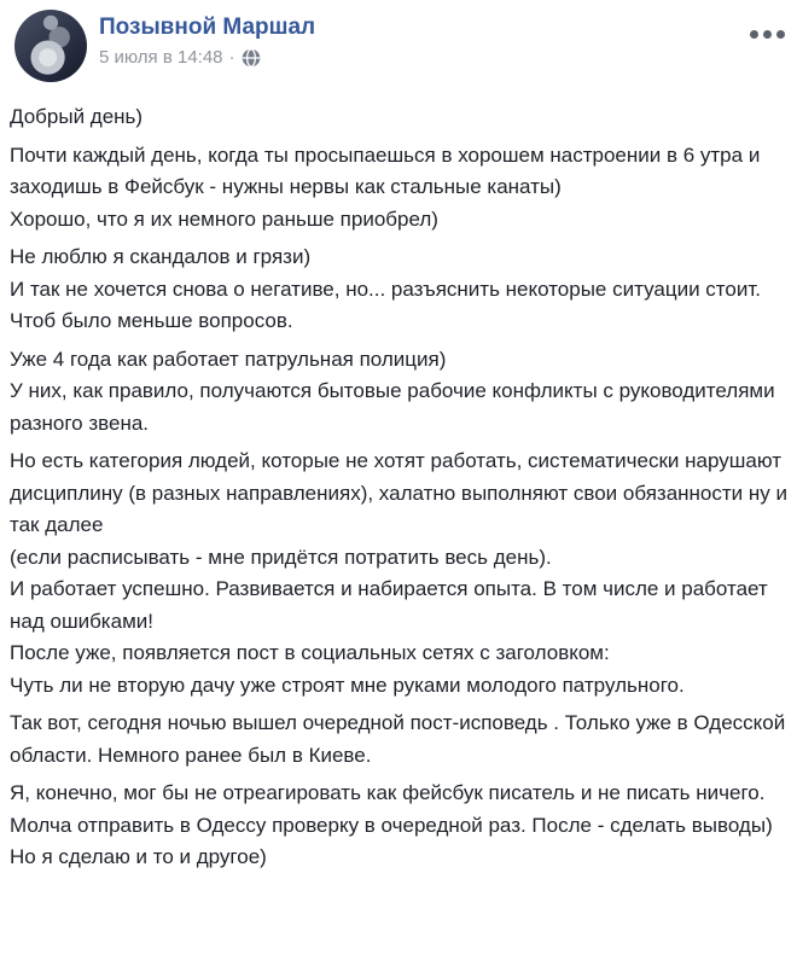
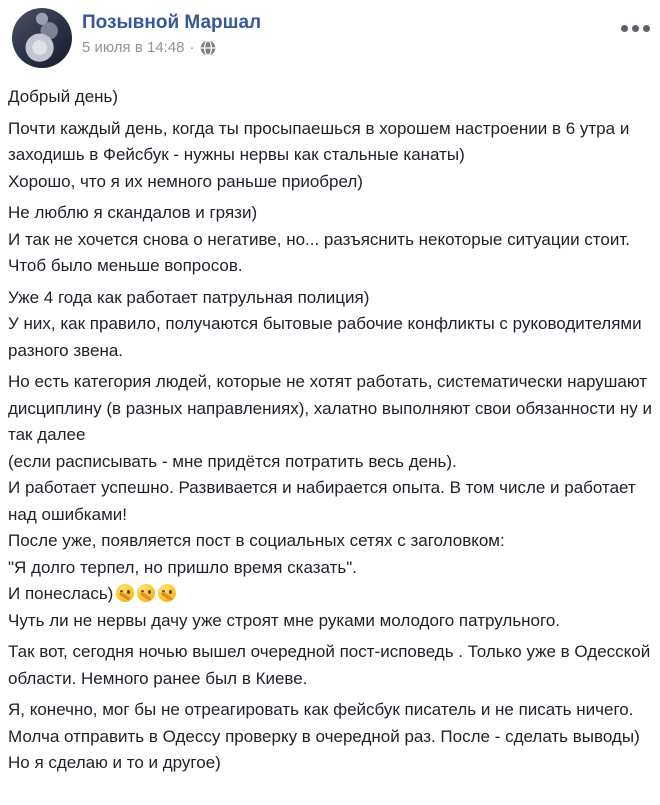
  Позывной Маршал
  5 июля в 14:48
  ·
  Добрый день)
  Почти каждый день, когда ты просыпаешься в хорошем настроении в 6 утра и заходишь в Фейсбук - нужны нервы как стальные канаты)
  Хорошо, что я их немного раньше приобрел)
  Не люблю я скандалов и грязи)
  И так не хочется снова о негативе, но... разъяснить некоторые ситуации стоит. Чтоб было меньше вопросов.
  Уже 4 года как работает патрульная полиция)
  У них, как правило, получаются бытовые рабочие конфликты с руководителями разного звена.
  Но есть категория людей, которые не хотят работать, систематически нарушают дисциплину (в разных направлениях), халатно выполняют свои обязанности ну и так далее
  (если расписывать - мне придётся потратить весь день).
  И работает успешно. Развивается и набирается опыта. В том числе и работает над ошибками!
  После уже, появляется пост в социальных сетях с заголовком:
+ "Я долго терпел, но пришло время сказать".
+ И понеслась)
- Чуть ли не вторую дачу уже строят мне руками молодого патрульного.
+ Чуть ли не нервы дачу уже строят мне руками молодого патрульного.
  Так вот, сегодня ночью вышел очередной пост-исповедь . Только уже в Одесской области. Немного ранее был в Киеве.
  Я, конечно, мог бы не отреагировать как фейсбук писатель и не писать ничего. Молча отправить в Одессу проверку в очередной раз. После - сделать выводы)
  Но я сделаю и то и другое)
